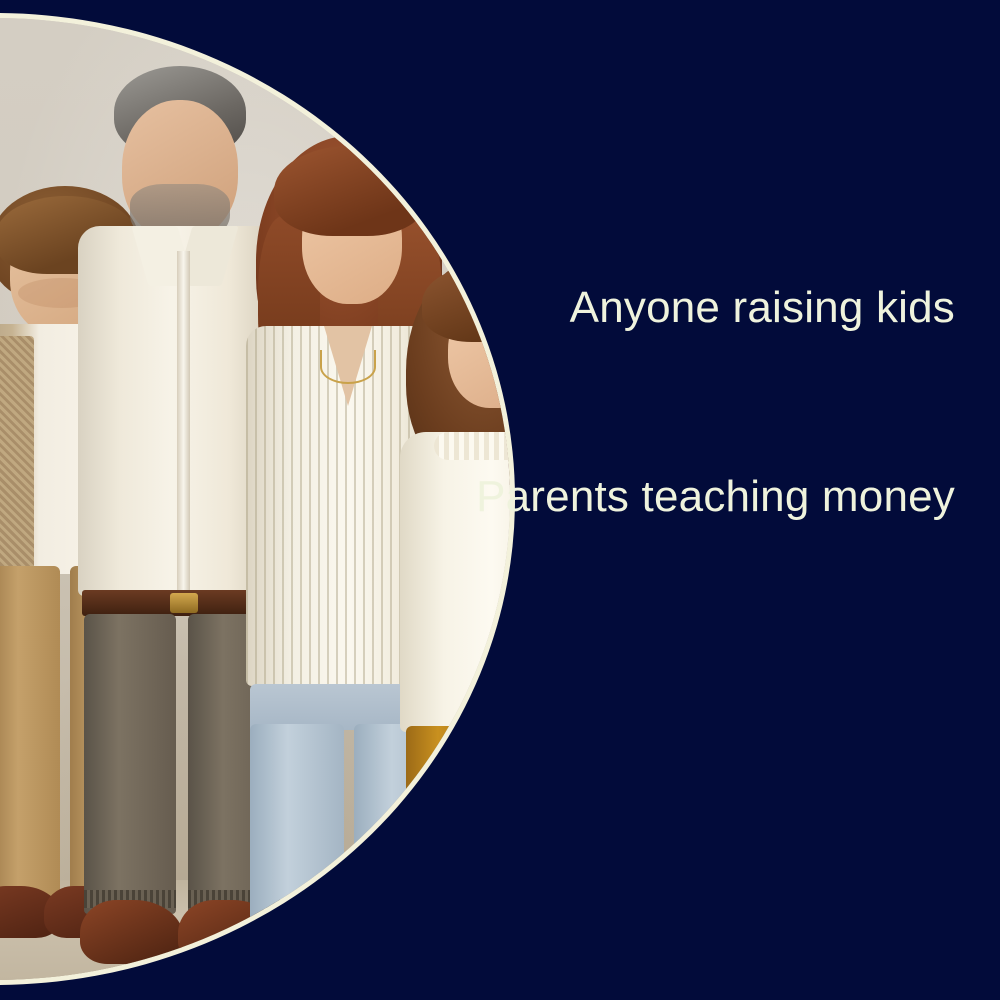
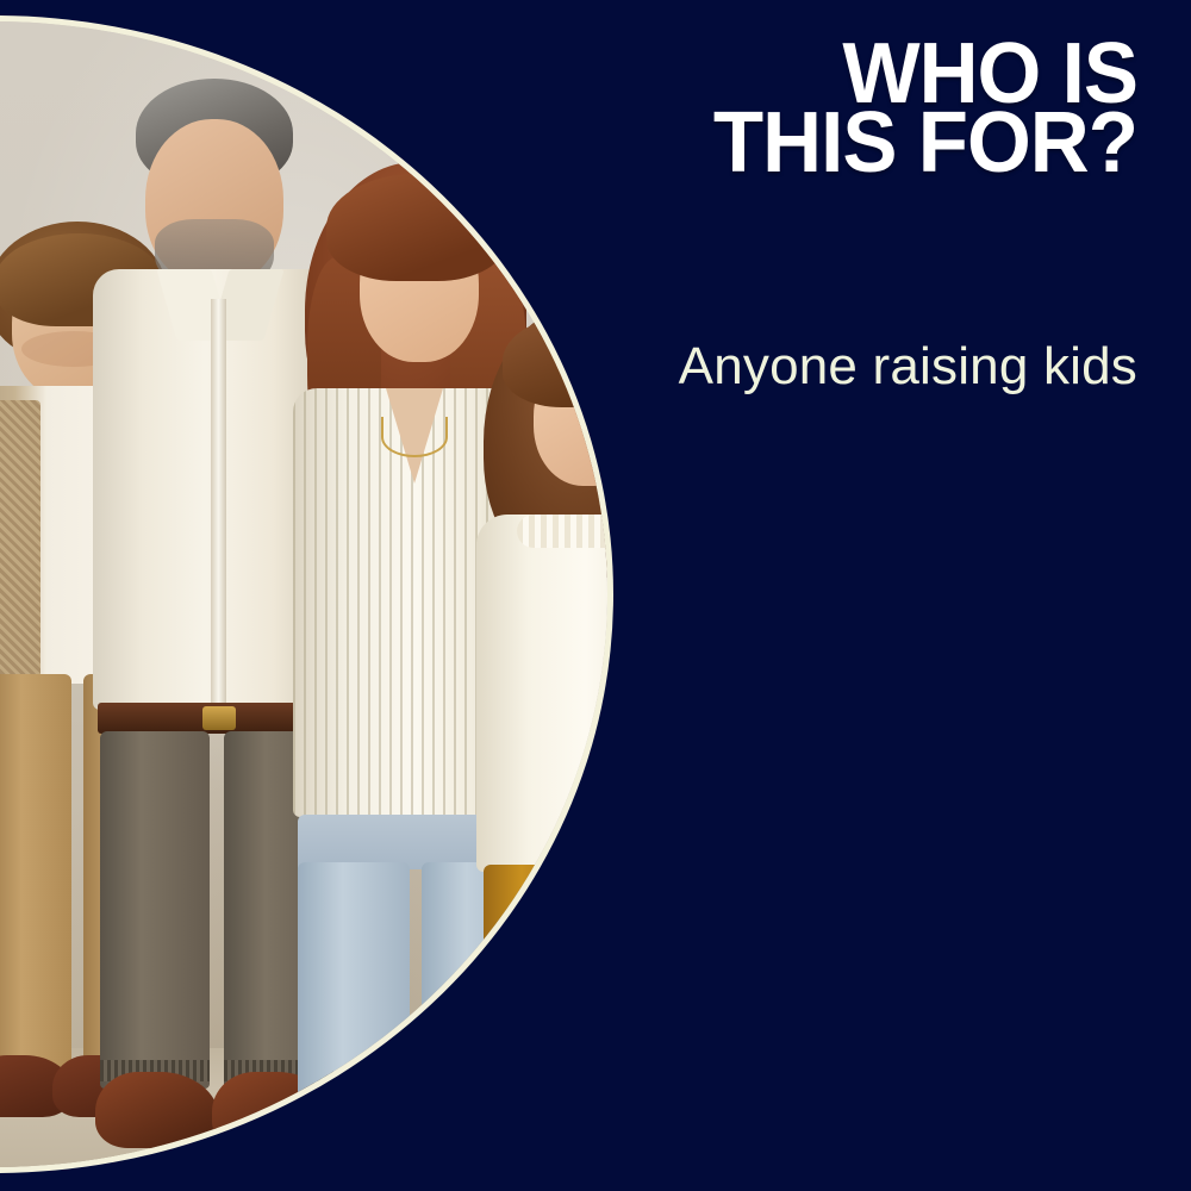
+ WHO IS
+ THIS FOR?
  Anyone raising kids
- Parents teaching money
